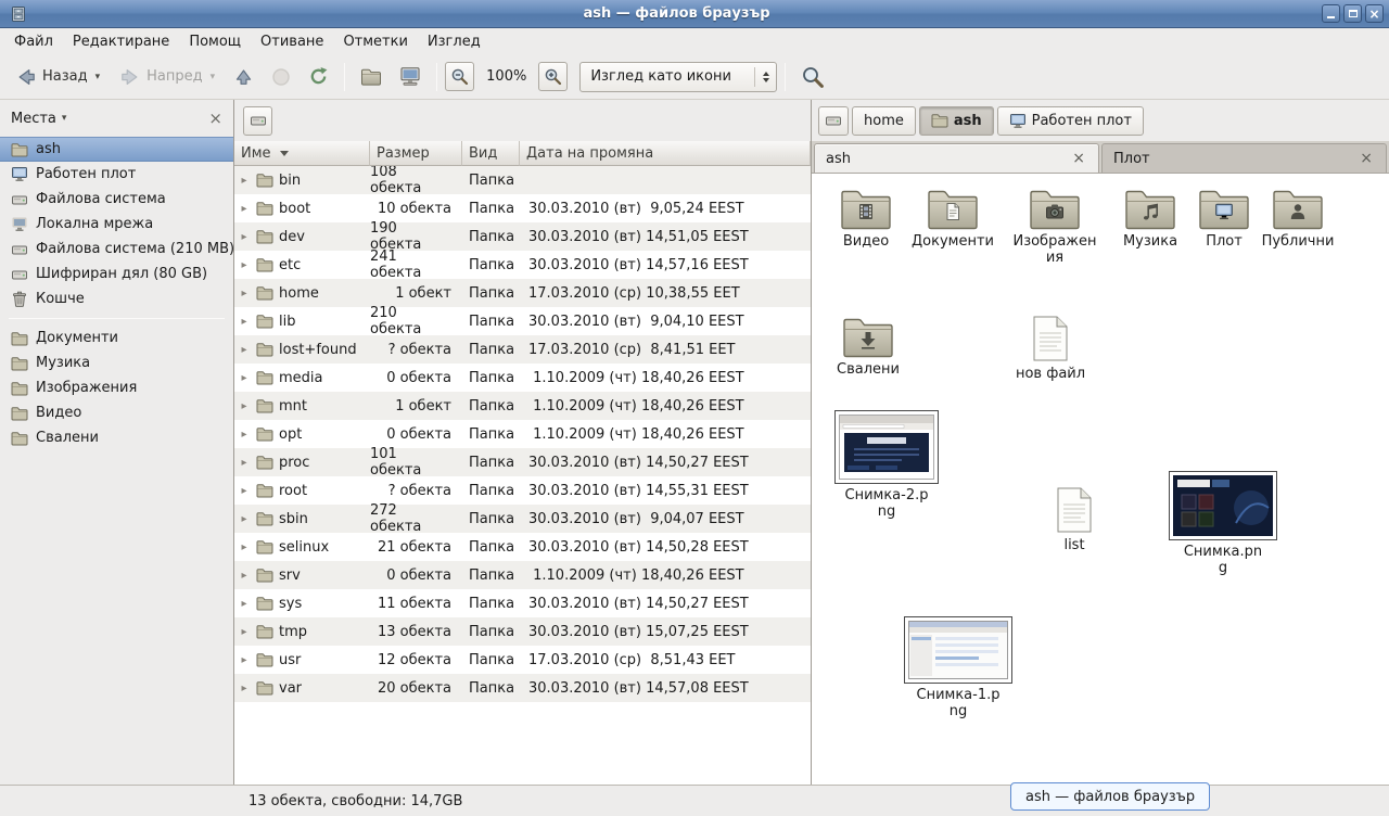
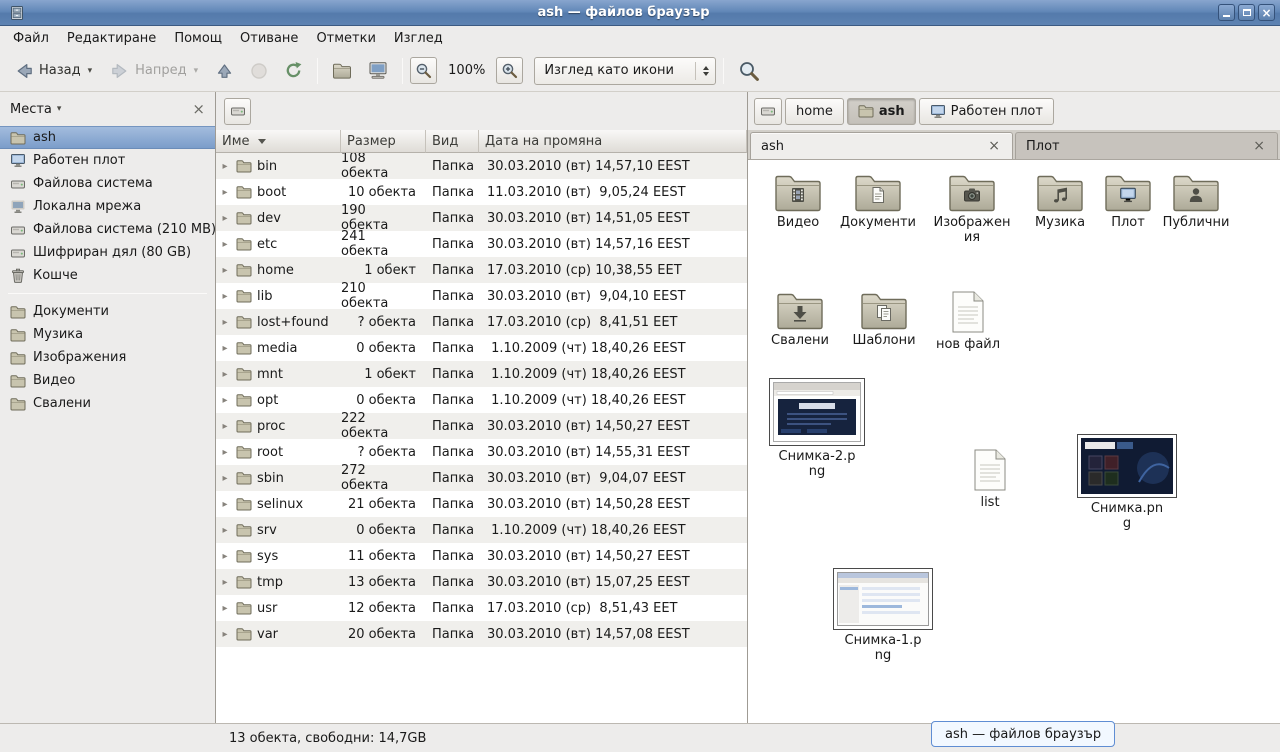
  ash — файлов браузър
  ×
  Файл
  Редактиране
  Помощ
  Отиване
  Отметки
  Изглед
  Назад
  ▾
  Напред
  ▾
  100%
  Изглед като икони
  Места
  ▾
  ×
  ash
  Работен плот
  Файлова система
  Локална мрежа
  Файлова система (210 MB)
  Шифриран дял (80 GB)
  Кошче
  Документи
  Музика
  Изображения
  Видео
  Свалени
  Име
  Размер
  Вид
  Дата на промяна
  ▸
  bin
  108 обекта
  Папка
+ 30.03.2010 (вт) 14,57,10 EEST
  ▸
  boot
  10 обекта
  Папка
- 30.03.2010 (вт) 9,05,24 EEST
+ 11.03.2010 (вт) 9,05,24 EEST
  ▸
  dev
  190 обекта
  Папка
  30.03.2010 (вт) 14,51,05 EEST
  ▸
  etc
  241 обекта
  Папка
  30.03.2010 (вт) 14,57,16 EEST
  ▸
  home
  1 обект
  Папка
  17.03.2010 (ср) 10,38,55 EET
  ▸
  lib
  210 обекта
  Папка
  30.03.2010 (вт) 9,04,10 EEST
  ▸
  lost+found
  ? обекта
  Папка
  17.03.2010 (ср) 8,41,51 EET
  ▸
  media
  0 обекта
  Папка
  1.10.2009 (чт) 18,40,26 EEST
  ▸
  mnt
  1 обект
  Папка
  1.10.2009 (чт) 18,40,26 EEST
  ▸
  opt
  0 обекта
  Папка
  1.10.2009 (чт) 18,40,26 EEST
  ▸
  proc
- 101 обекта
+ 222 обекта
  Папка
  30.03.2010 (вт) 14,50,27 EEST
  ▸
  root
  ? обекта
  Папка
  30.03.2010 (вт) 14,55,31 EEST
  ▸
  sbin
  272 обекта
  Папка
  30.03.2010 (вт) 9,04,07 EEST
  ▸
  selinux
  21 обекта
  Папка
  30.03.2010 (вт) 14,50,28 EEST
  ▸
  srv
  0 обекта
  Папка
  1.10.2009 (чт) 18,40,26 EEST
  ▸
  sys
  11 обекта
  Папка
  30.03.2010 (вт) 14,50,27 EEST
  ▸
  tmp
  13 обекта
  Папка
  30.03.2010 (вт) 15,07,25 EEST
  ▸
  usr
  12 обекта
  Папка
  17.03.2010 (ср) 8,51,43 EET
  ▸
  var
  20 обекта
  Папка
  30.03.2010 (вт) 14,57,08 EEST
  home
  ash
  Работен плот
  ash
  ×
  Плот
  ×
  Видео
  Документи
  Изображения
  Музика
  Плот
  Публични
  Свалени
+ Шаблони
  нов файл
  Снимка-2.png
  list
  Снимка.png
  Снимка-1.png
  13 обекта, свободни: 14,7GB
  ash — файлов браузър
